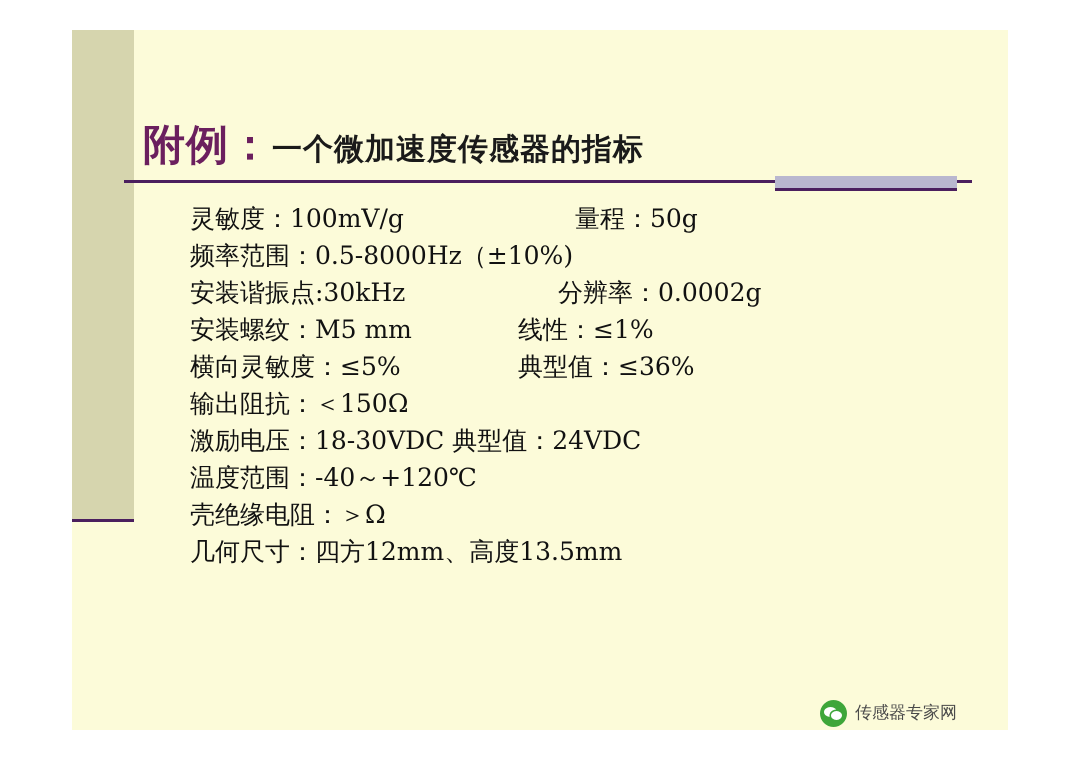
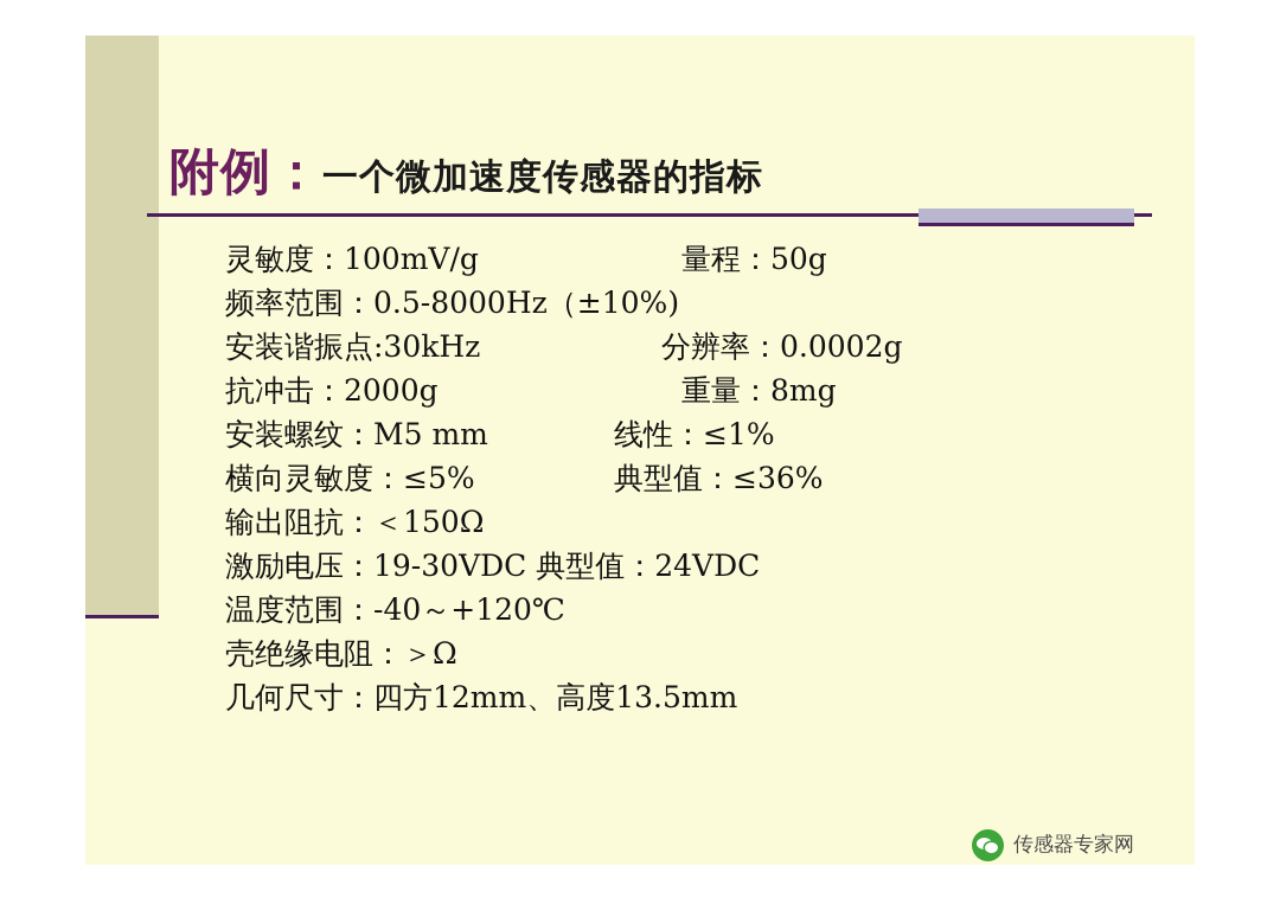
  附例：一个微加速度传感器的指标
  灵敏度：100mV/g
  量程：50g
  频率范围：0.5-8000Hz（±10%)
  安装谐振点:30kHz
  分辨率：0.0002g
+ 抗冲击：2000g
+ 重量：8mg
  安装螺纹：M5 mm
  线性：≤1%
  横向灵敏度：≤5%
  典型值：≤36%
  输出阻抗：＜150Ω
- 激励电压：18-30VDC 典型值：24VDC
+ 激励电压：19-30VDC 典型值：24VDC
  温度范围：-40～+120℃
  壳绝缘电阻：＞Ω
  几何尺寸：四方12mm、高度13.5mm
  传感器专家网
